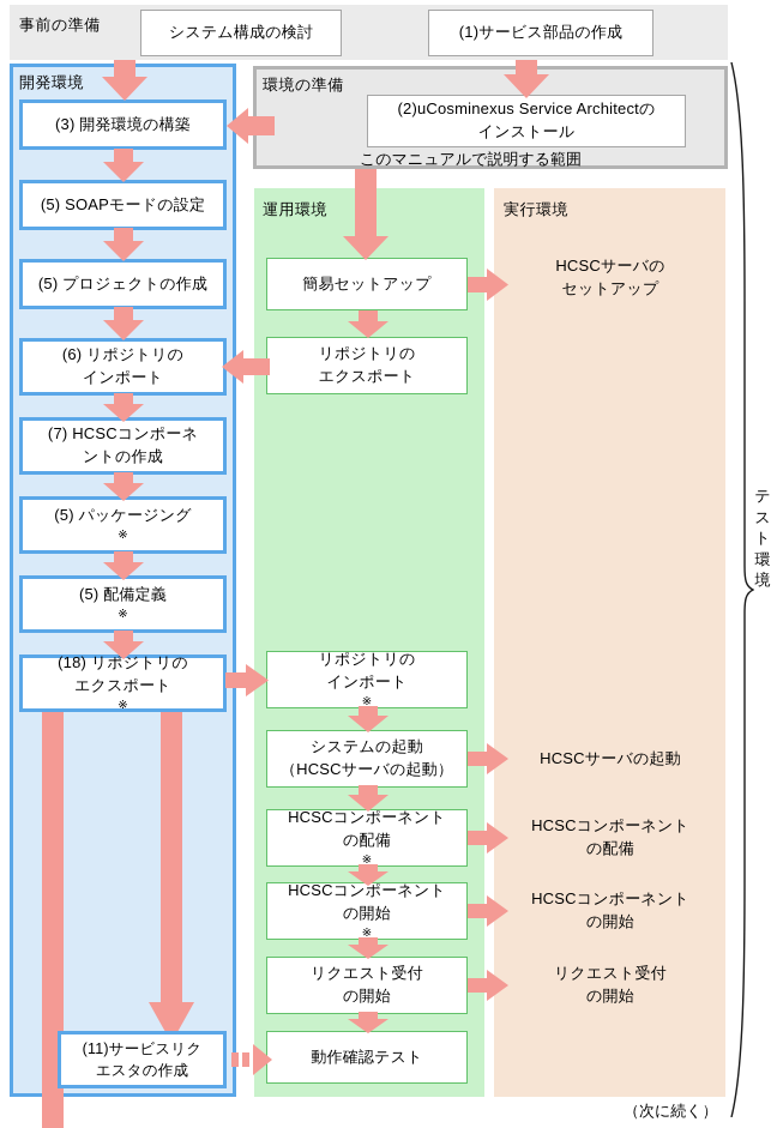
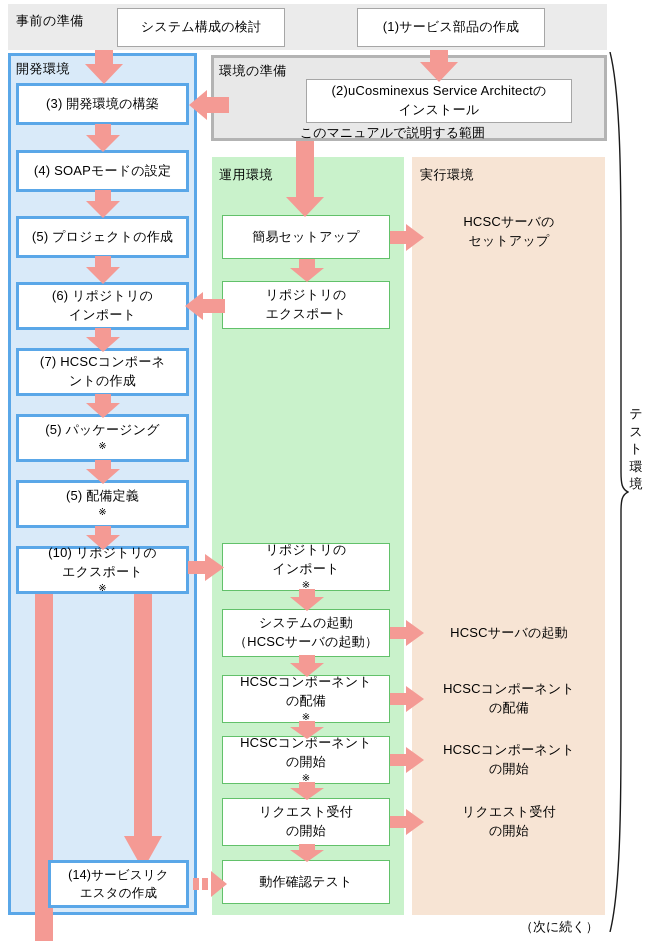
  事前の準備
  システム構成の検討
  (1)サービス部品の作成
  環境の準備
  (2)uCosminexus Service Architectの
  インストール
  このマニュアルで説明する範囲
  開発環境
  運用環境
  実行環境
  (3) 開発環境の構築
- (5) SOAPモードの設定
+ (4) SOAPモードの設定
  (5) プロジェクトの作成
  (6) リポジトリの
  インポート
  (7) HCSCコンポーネ
  ントの作成
  (5) パッケージング
  ※
  (5) 配備定義
  ※
- (18) リポジトリの
+ (10) リポジトリの
  エクスポート
  ※
- (11)サービスリク
+ (14)サービスリク
  エスタの作成
  簡易セットアップ
  リポジトリの
  エクスポート
  リポジトリの
  インポート
  ※
  システムの起動
  （HCSCサーバの起動）
  HCSCコンポーネント
  の配備
  ※
  HCSCコンポーネント
  の開始
  ※
  リクエスト受付
  の開始
  動作確認テスト
  HCSCサーバの
  セットアップ
  HCSCサーバの起動
  HCSCコンポーネント
  の配備
  HCSCコンポーネント
  の開始
  リクエスト受付
  の開始
  テ
  ス
  ト
  環
  境
  （次に続く）
